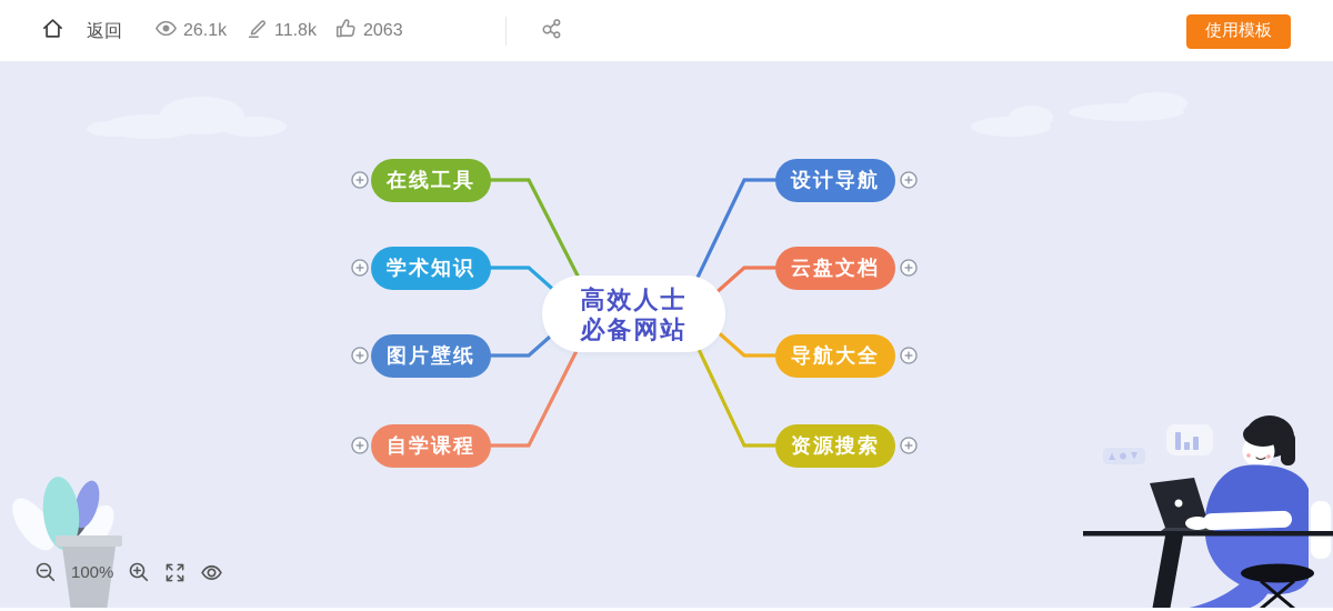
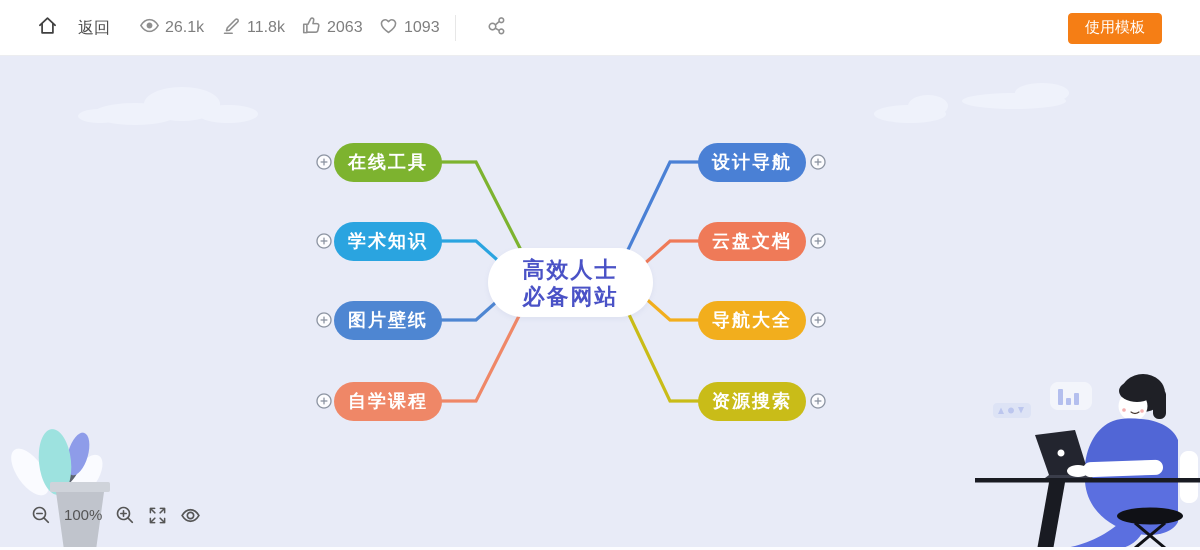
  返回
  26.1k
  11.8k
  2063
+ 1093
  使用模板
  在线工具
  学术知识
  图片壁纸
  自学课程
  设计导航
  云盘文档
  导航大全
  资源搜索
  高效人士
  必备网站
  100%
